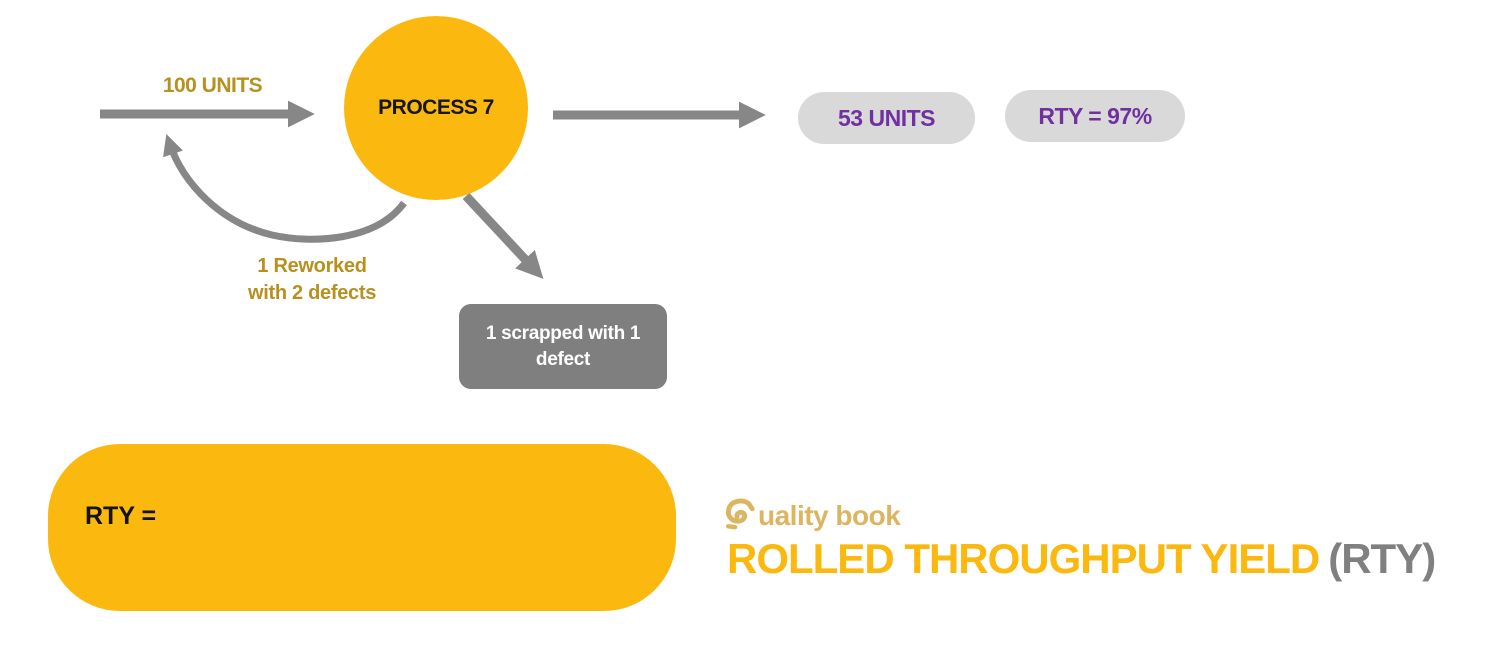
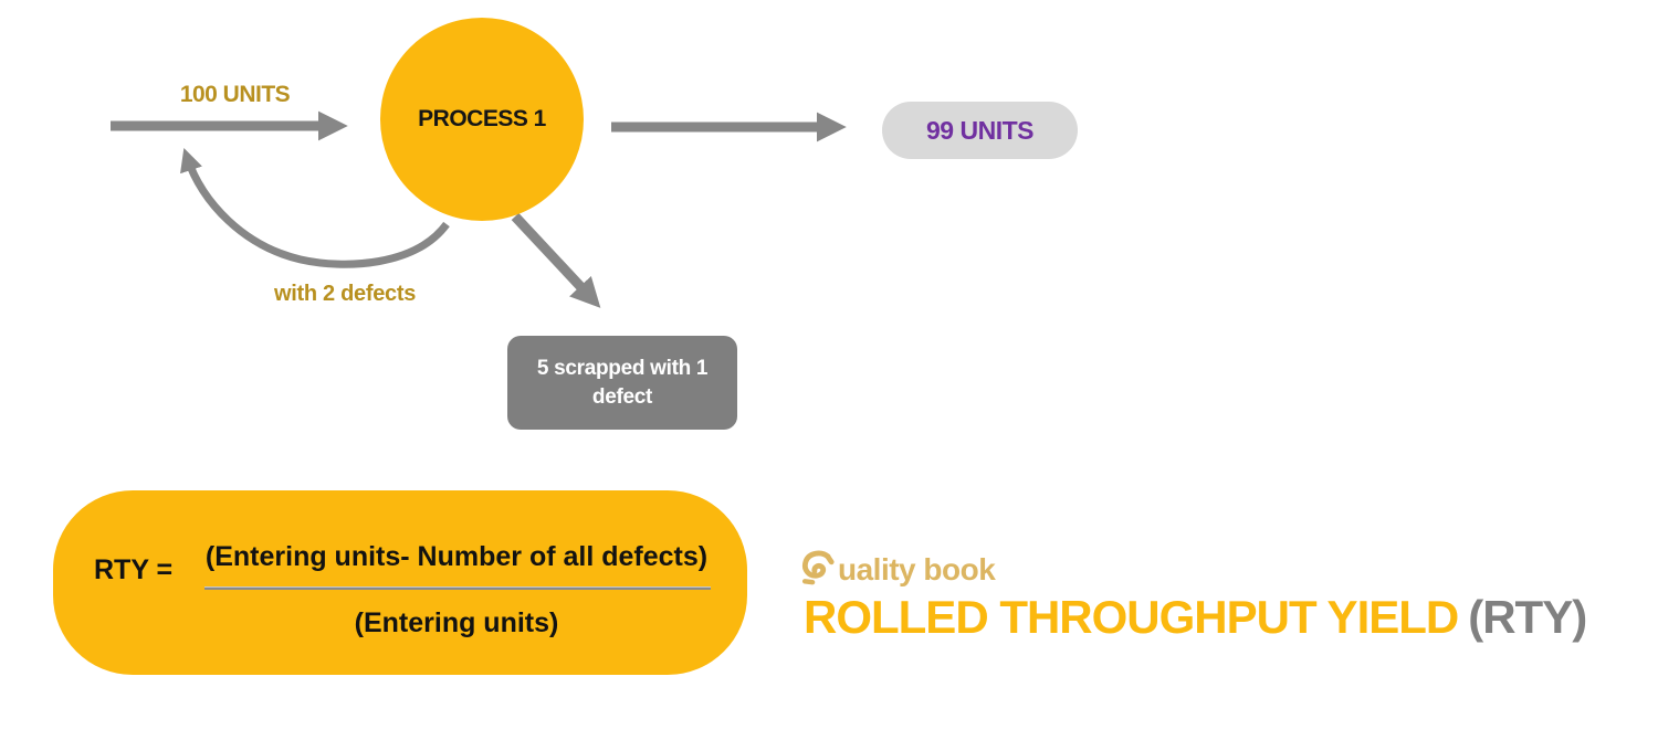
  100 UNITS
- PROCESS 7
+ PROCESS 1
- 53 UNITS
+ 99 UNITS
- RTY = 97%
- 1 Reworked
  with 2 defects
- 1 scrapped with 1
+ 5 scrapped with 1
  defect
  RTY =
+ (Entering units- Number of all defects)
+ (Entering units)
  uality book
  ROLLED THROUGHPUT YIELD (RTY)
